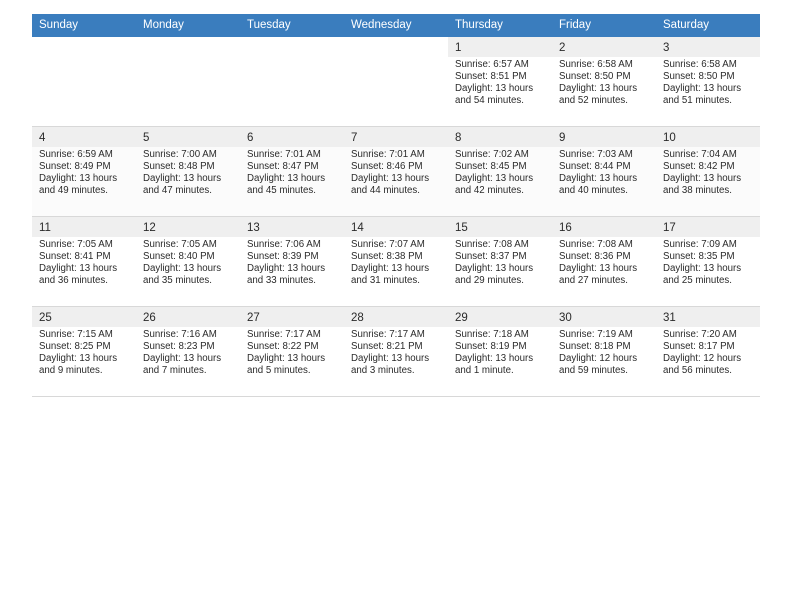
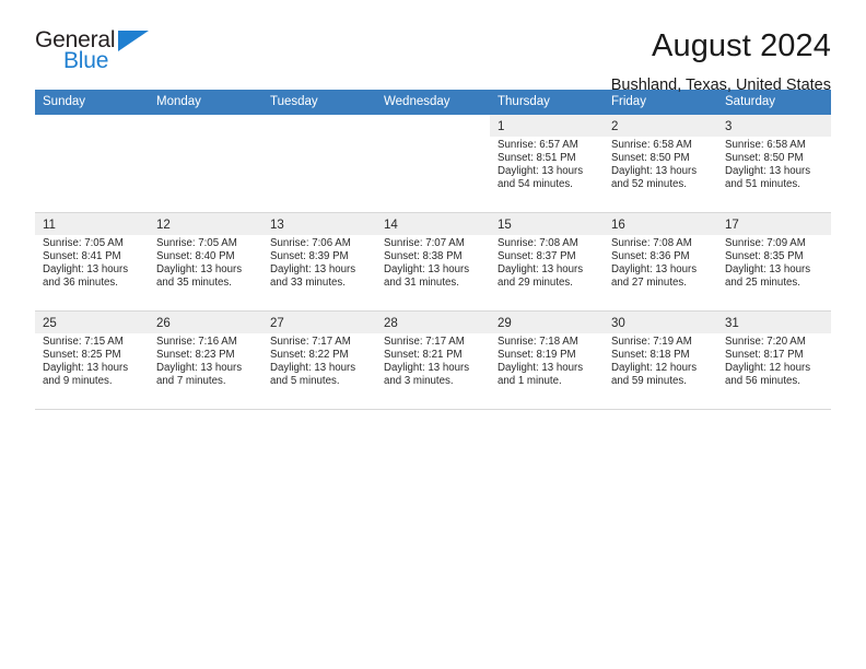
+ General
+ Blue
+ August 2024
+ Bushland, Texas, United States
  Sunday	Monday	Tuesday	Wednesday	Thursday	Friday	Saturday
  				1Sunrise: 6:57 AMSunset: 8:51 PMDaylight: 13 hoursand 54 minutes.	2Sunrise: 6:58 AMSunset: 8:50 PMDaylight: 13 hoursand 52 minutes.	3Sunrise: 6:58 AMSunset: 8:50 PMDaylight: 13 hoursand 51 minutes.
- 4Sunrise: 6:59 AMSunset: 8:49 PMDaylight: 13 hoursand 49 minutes.	5Sunrise: 7:00 AMSunset: 8:48 PMDaylight: 13 hoursand 47 minutes.	6Sunrise: 7:01 AMSunset: 8:47 PMDaylight: 13 hoursand 45 minutes.	7Sunrise: 7:01 AMSunset: 8:46 PMDaylight: 13 hoursand 44 minutes.	8Sunrise: 7:02 AMSunset: 8:45 PMDaylight: 13 hoursand 42 minutes.	9Sunrise: 7:03 AMSunset: 8:44 PMDaylight: 13 hoursand 40 minutes.	10Sunrise: 7:04 AMSunset: 8:42 PMDaylight: 13 hoursand 38 minutes.
  11Sunrise: 7:05 AMSunset: 8:41 PMDaylight: 13 hoursand 36 minutes.	12Sunrise: 7:05 AMSunset: 8:40 PMDaylight: 13 hoursand 35 minutes.	13Sunrise: 7:06 AMSunset: 8:39 PMDaylight: 13 hoursand 33 minutes.	14Sunrise: 7:07 AMSunset: 8:38 PMDaylight: 13 hoursand 31 minutes.	15Sunrise: 7:08 AMSunset: 8:37 PMDaylight: 13 hoursand 29 minutes.	16Sunrise: 7:08 AMSunset: 8:36 PMDaylight: 13 hoursand 27 minutes.	17Sunrise: 7:09 AMSunset: 8:35 PMDaylight: 13 hoursand 25 minutes.
  25Sunrise: 7:15 AMSunset: 8:25 PMDaylight: 13 hoursand 9 minutes.	26Sunrise: 7:16 AMSunset: 8:23 PMDaylight: 13 hoursand 7 minutes.	27Sunrise: 7:17 AMSunset: 8:22 PMDaylight: 13 hoursand 5 minutes.	28Sunrise: 7:17 AMSunset: 8:21 PMDaylight: 13 hoursand 3 minutes.	29Sunrise: 7:18 AMSunset: 8:19 PMDaylight: 13 hoursand 1 minute.	30Sunrise: 7:19 AMSunset: 8:18 PMDaylight: 12 hoursand 59 minutes.	31Sunrise: 7:20 AMSunset: 8:17 PMDaylight: 12 hoursand 56 minutes.
